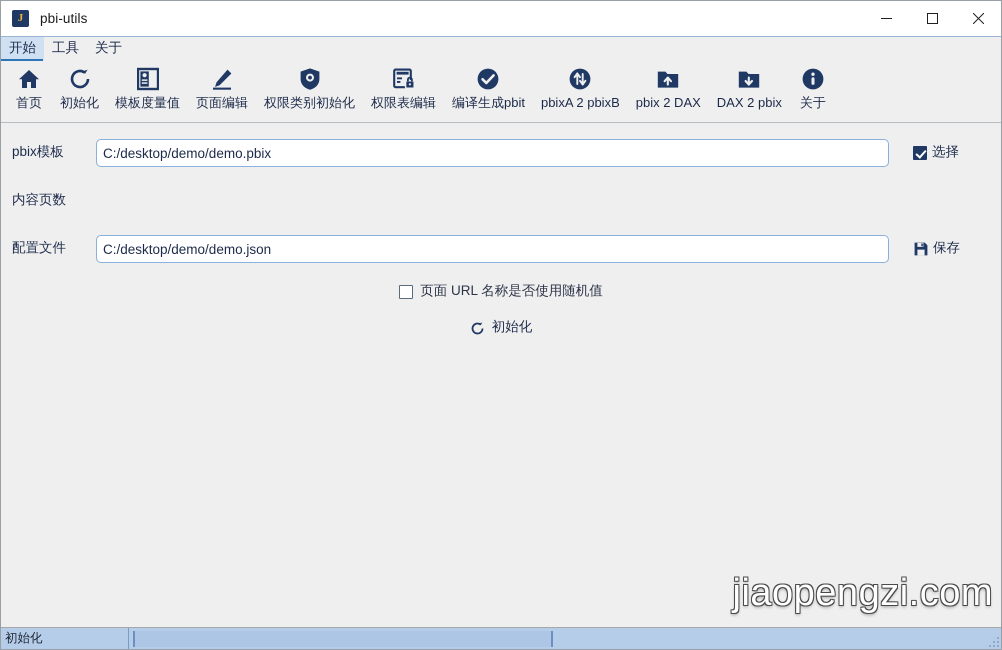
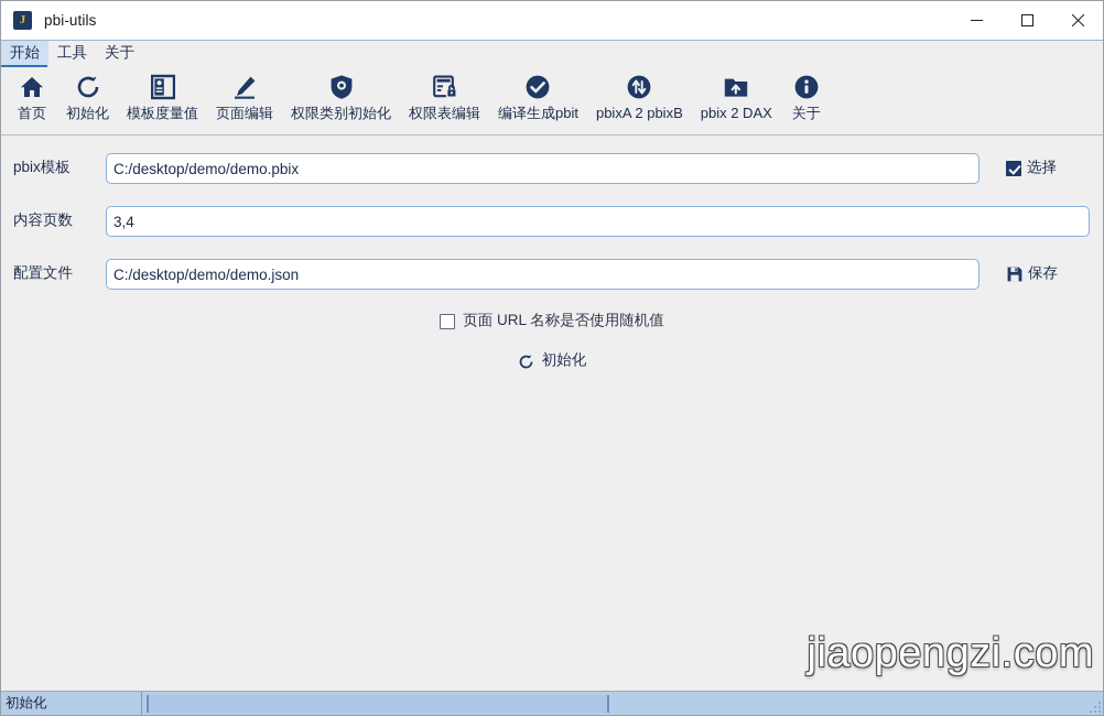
  J
  pbi-utils
  开始
  工具
  关于
  首页
  初始化
  模板度量值
  页面编辑
  权限类别初始化
  权限表编辑
  编译生成pbit
  pbixA 2 pbixB
  pbix 2 DAX
- DAX 2 pbix
  关于
  pbix模板
  C:/desktop/demo/demo.pbix
  选择
  内容页数
+ 3,4
  配置文件
  C:/desktop/demo/demo.json
  保存
  页面 URL 名称是否使用随机值
  初始化
  jiaopengzi.com
  初始化
